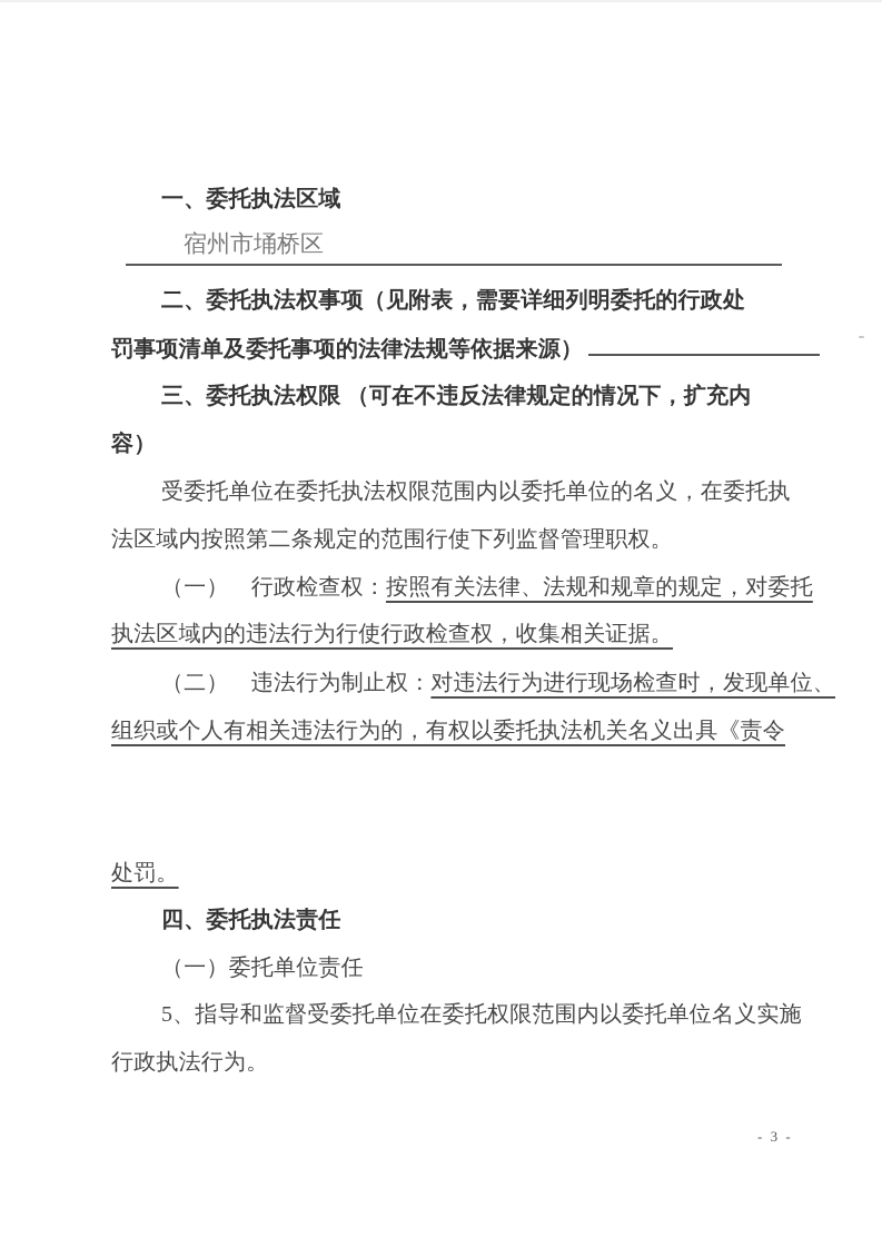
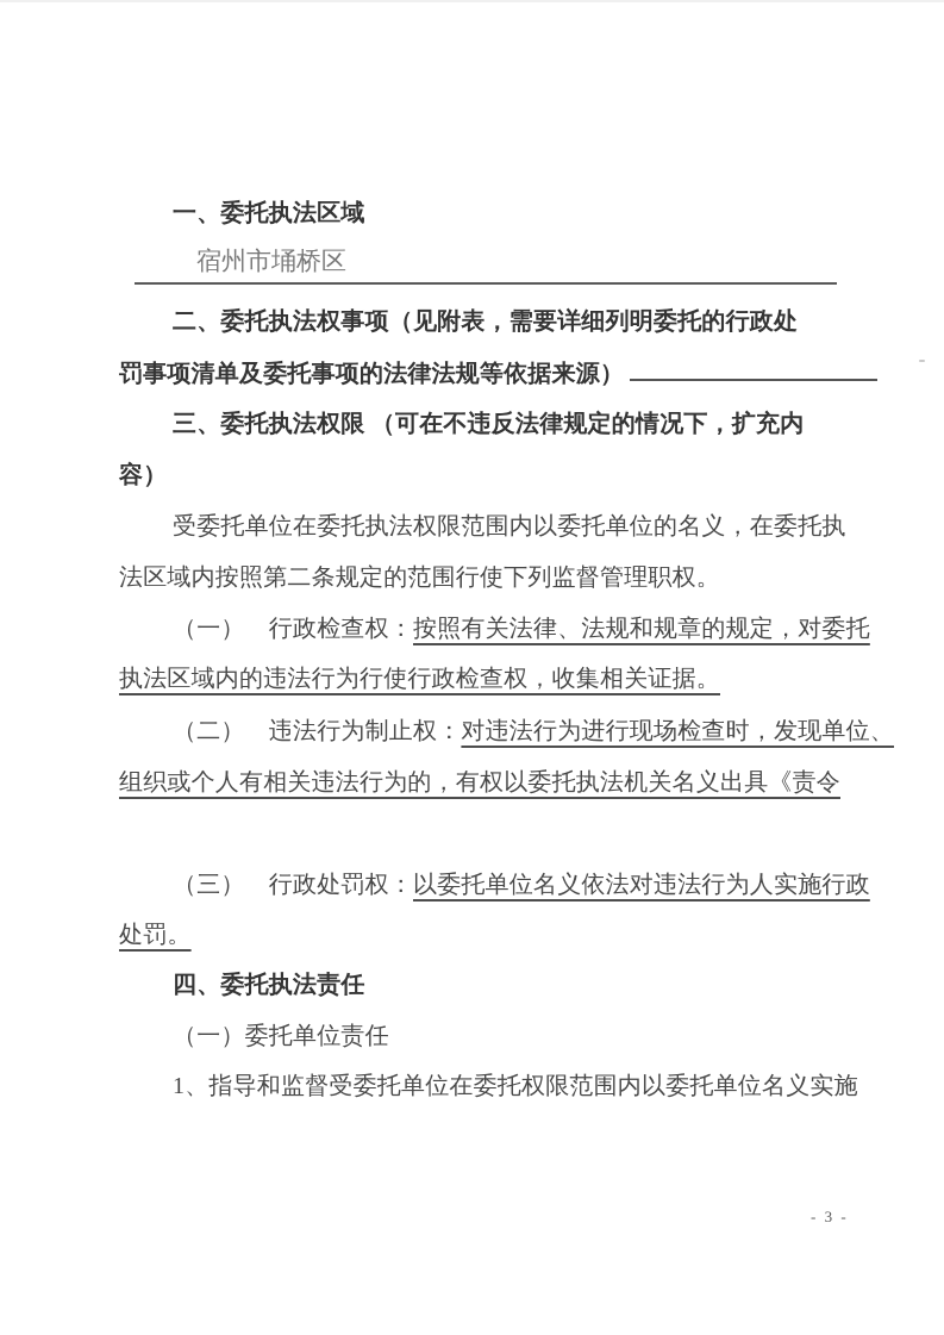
  一、委托执法区域
  宿州市埇桥区
  二、委托执法权事项（见附表，需要详细列明委托的行政处
  罚事项清单及委托事项的法律法规等依据来源）
  三、委托执法权限 （可在不违反法律规定的情况下，扩充内
  容）
  受委托单位在委托执法权限范围内以委托单位的名义，在委托执
  法区域内按照第二条规定的范围行使下列监督管理职权。
  （一） 行政检查权：按照有关法律、法规和规章的规定，对委托
  执法区域内的违法行为行使行政检查权，收集相关证据。
  （二） 违法行为制止权：对违法行为进行现场检查时，发现单位、
  组织或个人有相关违法行为的，有权以委托执法机关名义出具《责令
+ （三） 行政处罚权：以委托单位名义依法对违法行为人实施行政
  处罚。
  四、委托执法责任
  （一）委托单位责任
- 5、指导和监督受委托单位在委托权限范围内以委托单位名义实施
+ 1、指导和监督受委托单位在委托权限范围内以委托单位名义实施
- 行政执法行为。
  - 3 -
